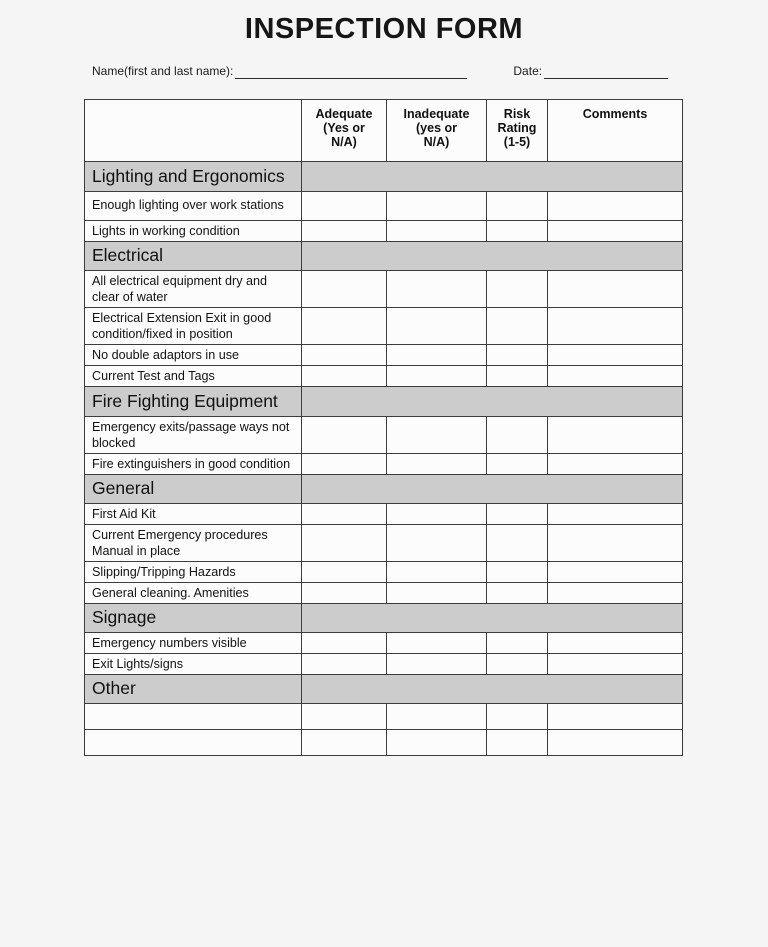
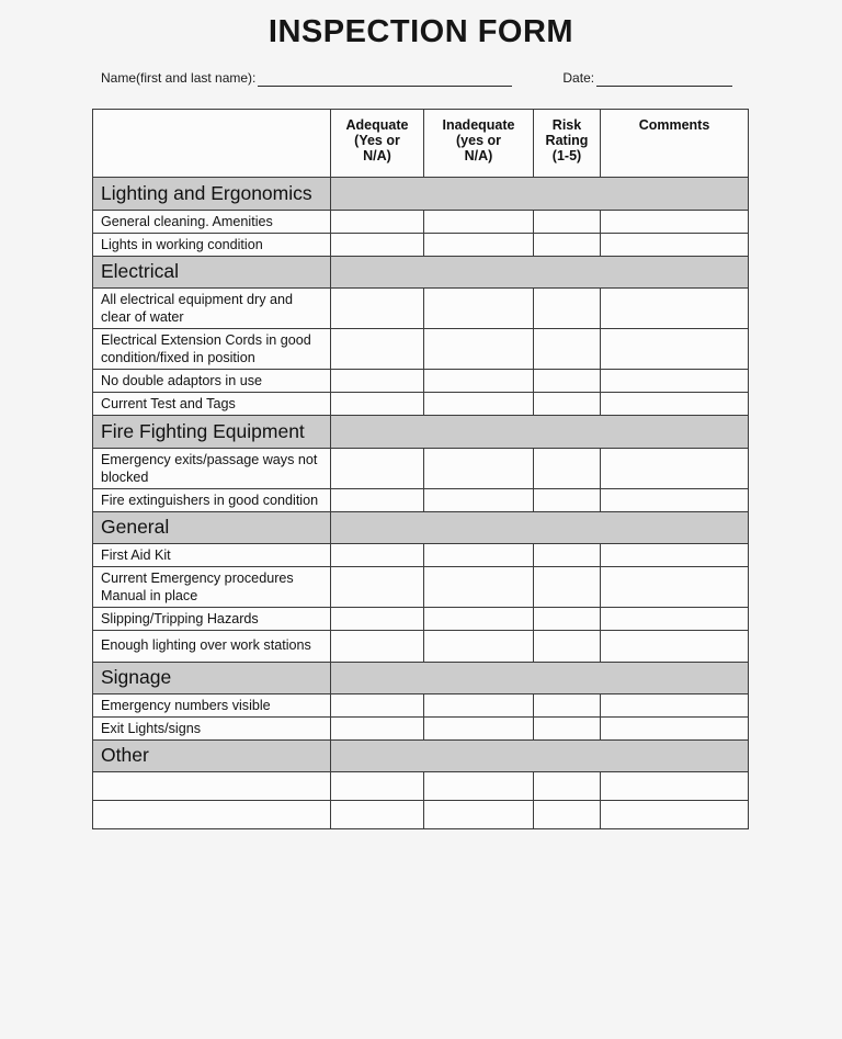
  INSPECTION FORM
  Name(first and last name):
  Date:
  	Adequate (Yes or N/A)	Inadequate (yes or N/A)	Risk Rating (1-5)	Comments
  Lighting and Ergonomics
- Enough lighting over work stations
+ General cleaning. Amenities
  Lights in working condition
  Electrical
  All electrical equipment dry and clear of water
- Electrical Extension Exit in good condition/fixed in position
+ Electrical Extension Cords in good condition/fixed in position
  No double adaptors in use
  Current Test and Tags
  Fire Fighting Equipment
  Emergency exits/passage ways not blocked
  Fire extinguishers in good condition
  General
  First Aid Kit
  Current Emergency procedures Manual in place
  Slipping/Tripping Hazards
- General cleaning. Amenities
+ Enough lighting over work stations
  Signage
  Emergency numbers visible
  Exit Lights/signs
  Other
